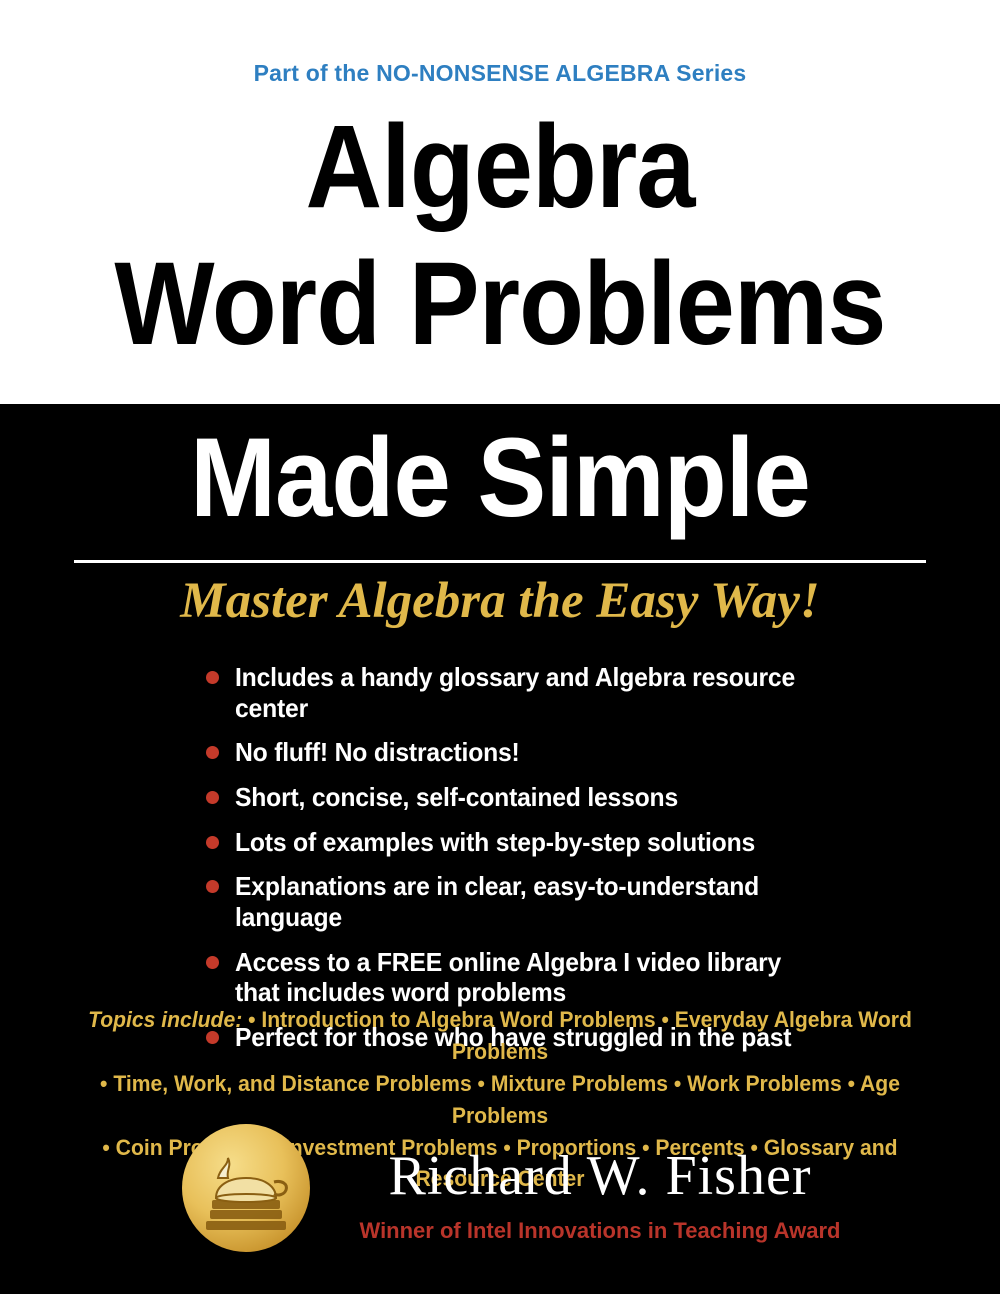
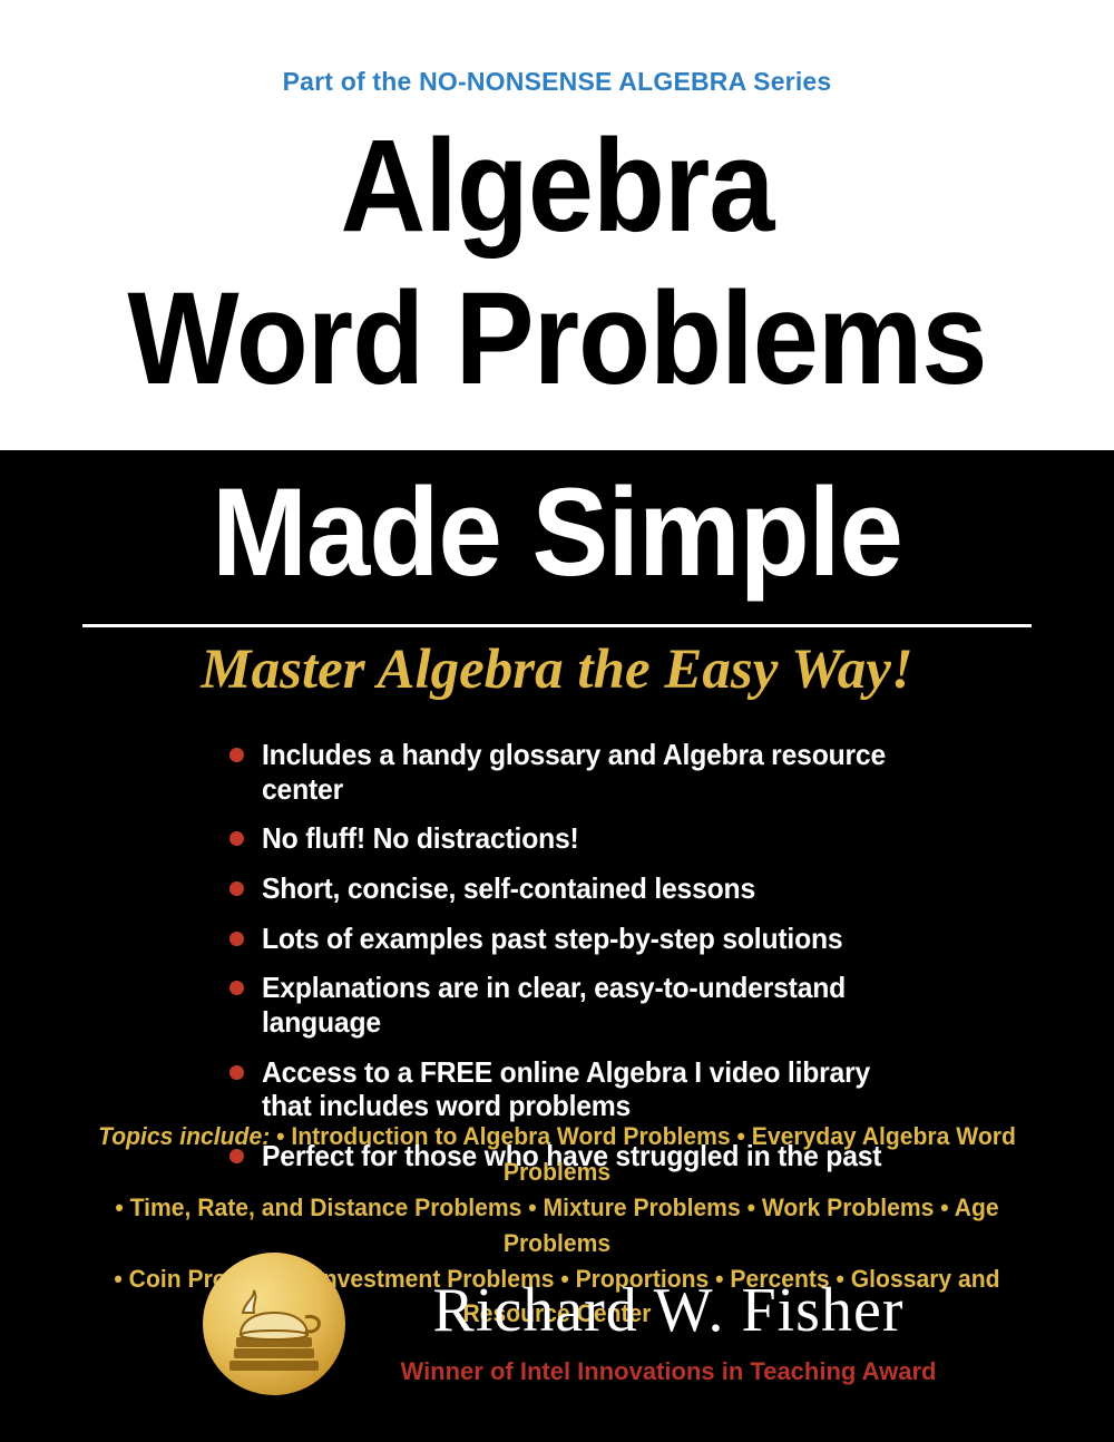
  Part of the NO-NONSENSE ALGEBRA Series
  Algebra
  Word Problems
  Made Simple
  Master Algebra the Easy Way!
  Includes a handy glossary and Algebra resource center
  No fluff! No distractions!
  Short, concise, self-contained lessons
- Lots of examples with step-by-step solutions
+ Lots of examples past step-by-step solutions
  Explanations are in clear, easy-to-understand language
  Access to a FREE online Algebra I video library that includes word problems
  Perfect for those who have struggled in the past
  Topics include: • Introduction to Algebra Word Problems • Everyday Algebra Word Problems
- • Time, Work, and Distance Problems • Mixture Problems • Work Problems • Age Problems
+ • Time, Rate, and Distance Problems • Mixture Problems • Work Problems • Age Problems
  • Coin Prnvestment Problems • Proportions • Percents • Glossary and Resource Center
  Richard W. Fisher
  Winner of Intel Innovations in Teaching Award
